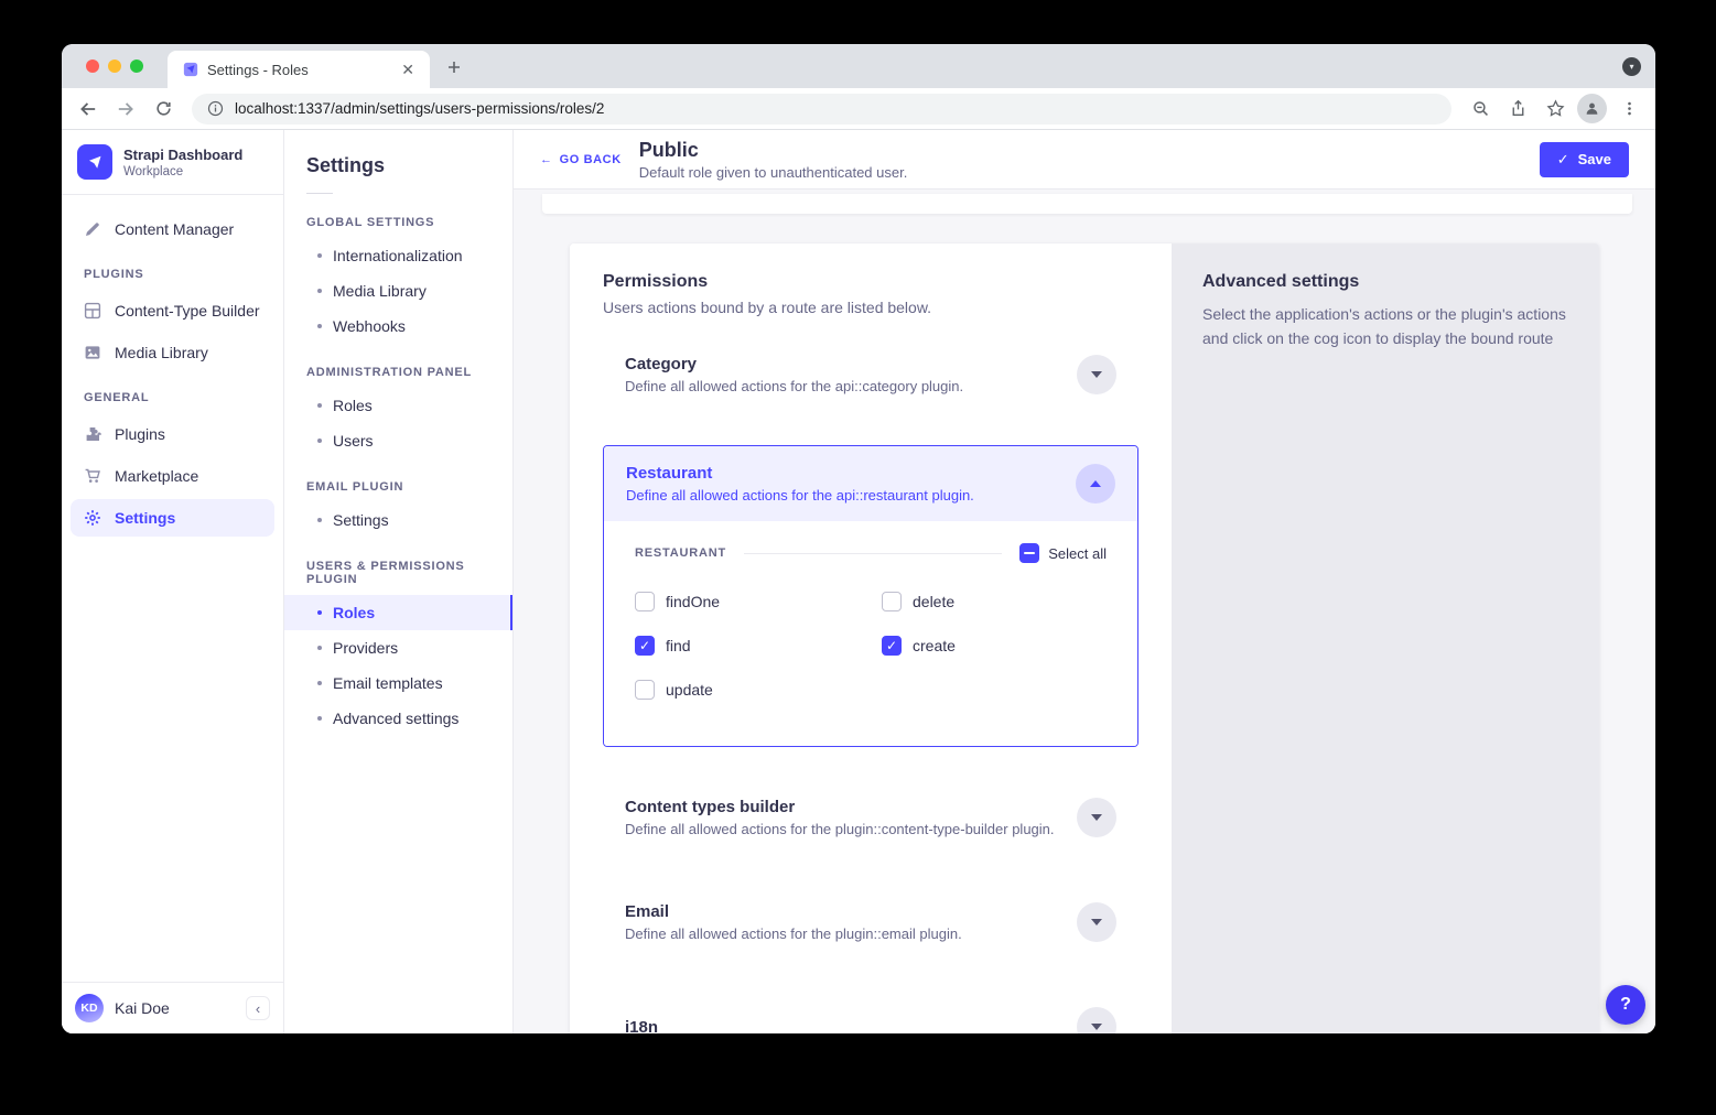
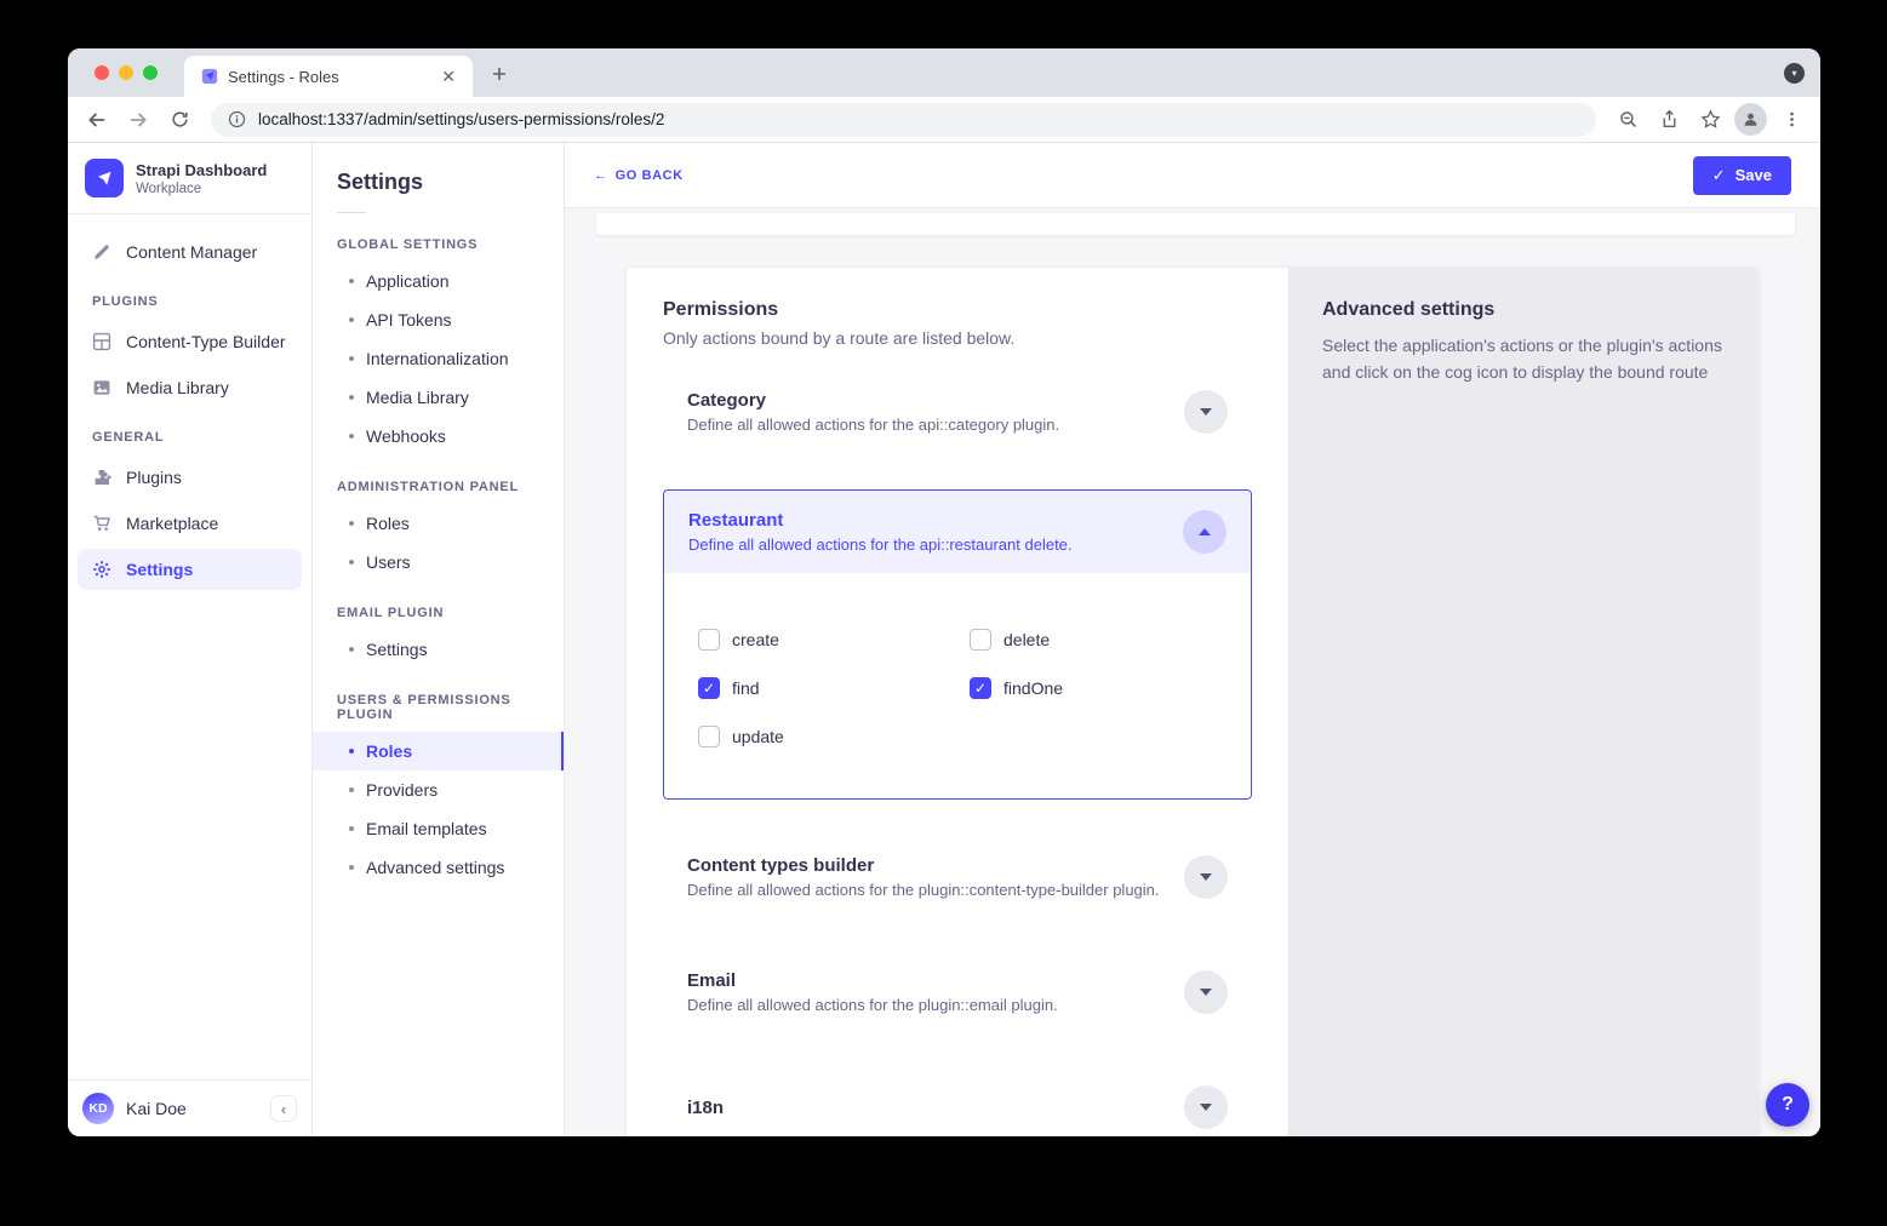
  Settings - Roles
  ✕
  ▾
  localhost:1337/admin/settings/users-permissions/roles/2
  Strapi Dashboard
  Workplace
  Content Manager
  PLUGINS
  Content-Type Builder
  Media Library
  GENERAL
  Plugins
  Marketplace
  Settings
  KD
  Kai Doe
  ‹
  Settings
  GLOBAL SETTINGS
+ Application
+ API Tokens
  Internationalization
  Media Library
  Webhooks
  ADMINISTRATION PANEL
  Roles
  Users
  EMAIL PLUGIN
  Settings
  USERS & PERMISSIONS PLUGIN
  Roles
  Providers
  Email templates
  Advanced settings
  ←
  GO BACK
- Public
- Default role given to unauthenticated user.
  ✓
  Save
  Permissions
- Users actions bound by a route are listed below.
+ Only actions bound by a route are listed below.
  Category
  Define all allowed actions for the api::category plugin.
  Restaurant
- Define all allowed actions for the api::restaurant plugin.
+ Define all allowed actions for the api::restaurant delete.
- RESTAURANT
- Select all
- findOne
+ create
  delete
  find
- create
+ findOne
  update
  Content types builder
  Define all allowed actions for the plugin::content-type-builder plugin.
  Email
  Define all allowed actions for the plugin::email plugin.
  i18n
  Advanced settings
  Select the application's actions or the plugin's actions and click on the cog icon to display the bound route
  ?
